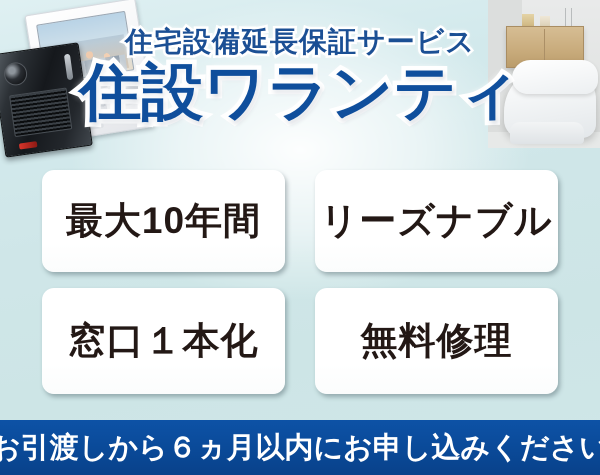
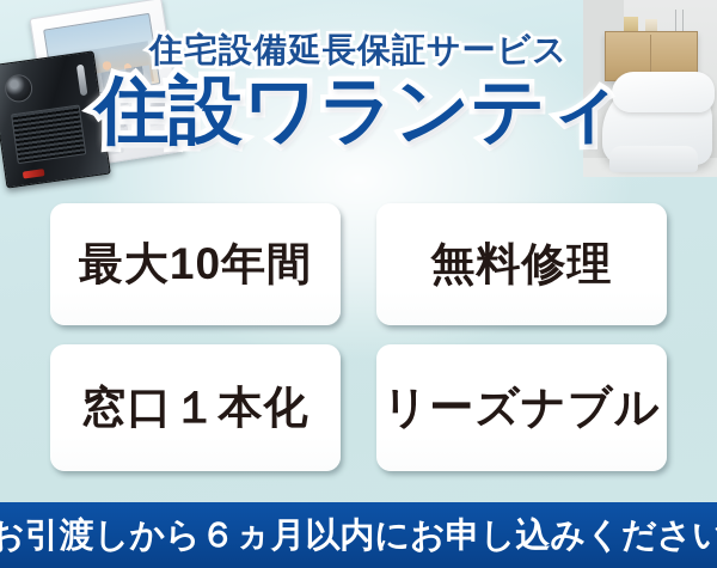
  住宅設備延長保証サービス
  住設ワランティ
  最大10年間
- リーズナブル
+ 無料修理
  窓口１本化
- 無料修理
+ リーズナブル
  お引渡しから６ヵ月以内にお申し込みください
